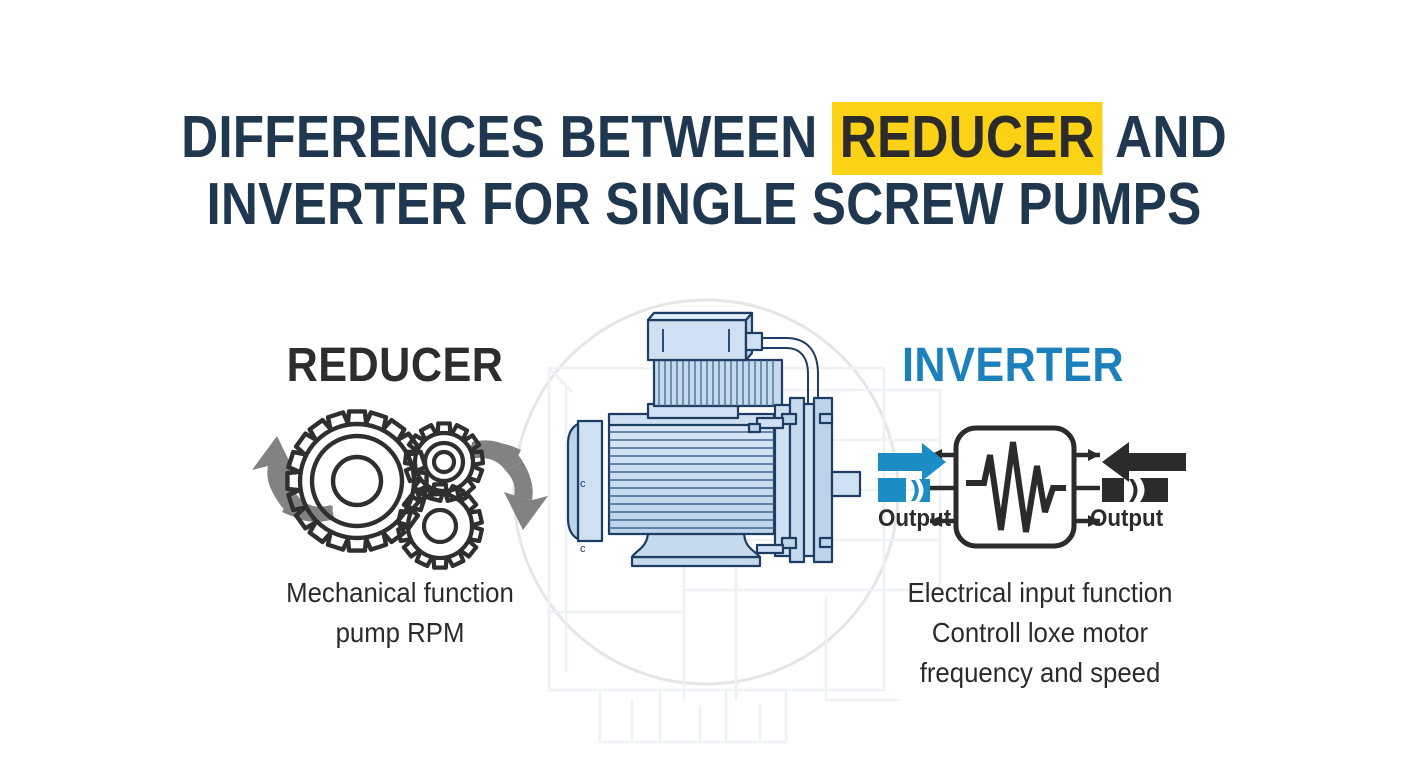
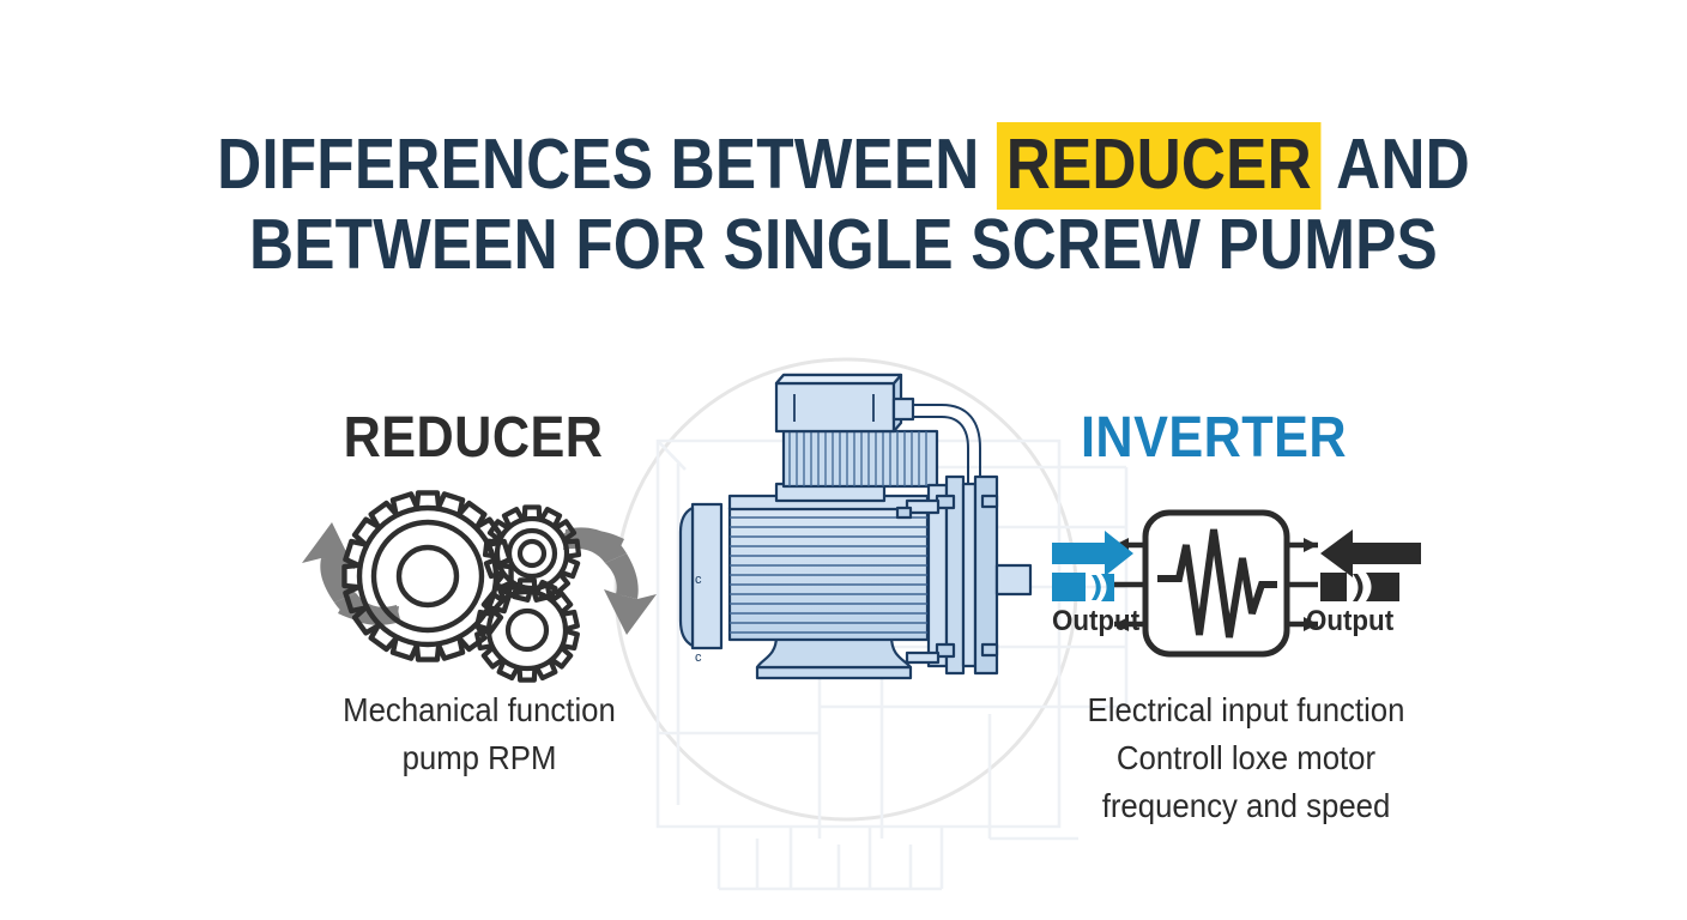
  DIFFERENCES BETWEEN REDUCER AND
- INVERTER FOR SINGLE SCREW PUMPS
+ BETWEEN FOR SINGLE SCREW PUMPS
  REDUCER
  INVERTER
  c
  c
  Output
  Output
  Mechanical function
  pump RPM
  Electrical input function
  Controll loxe motor
  frequency and speed
